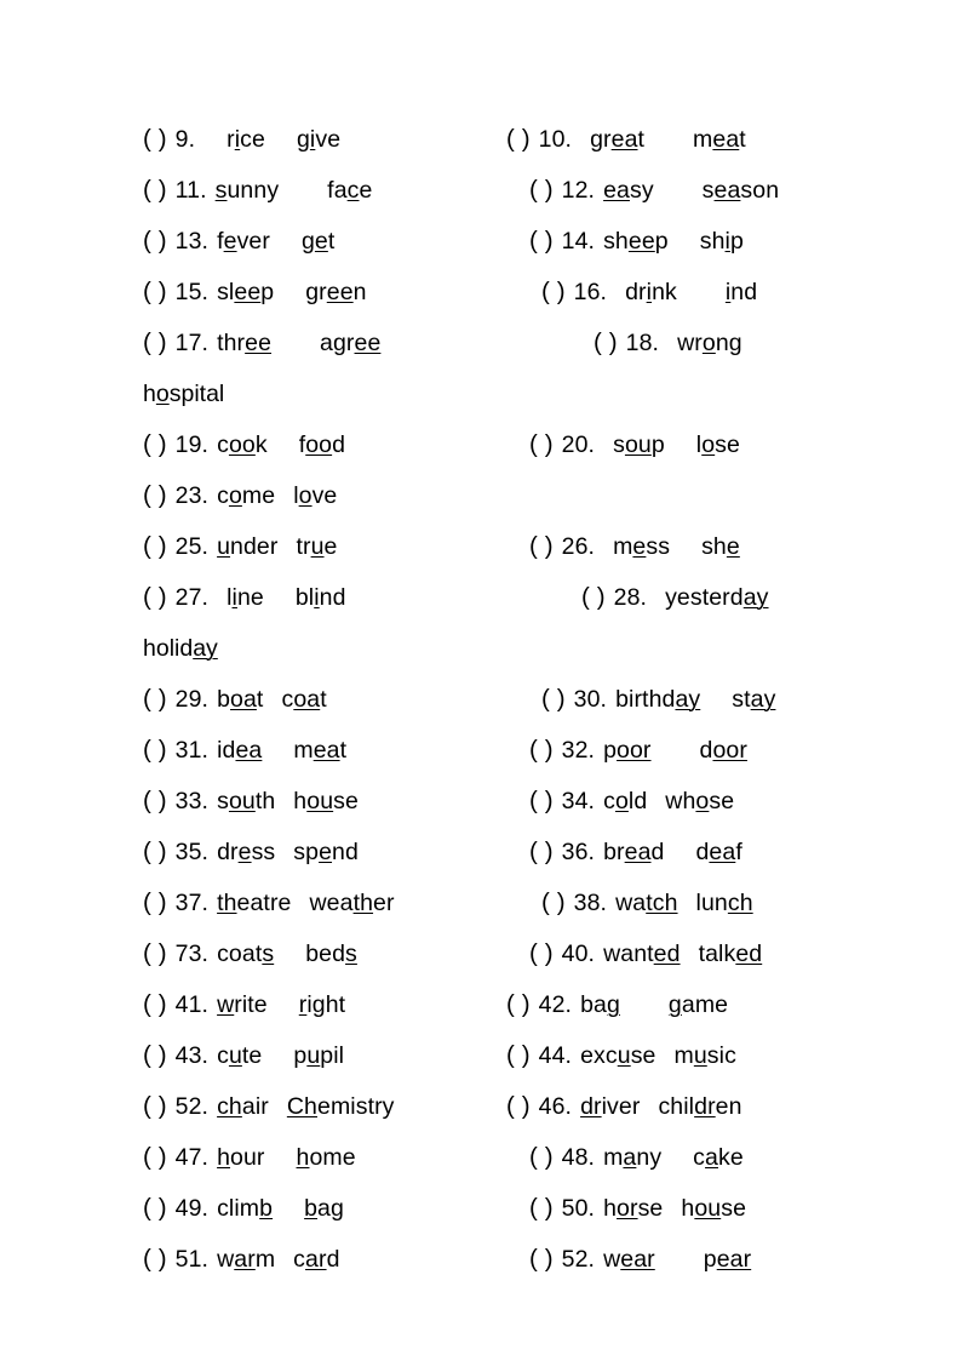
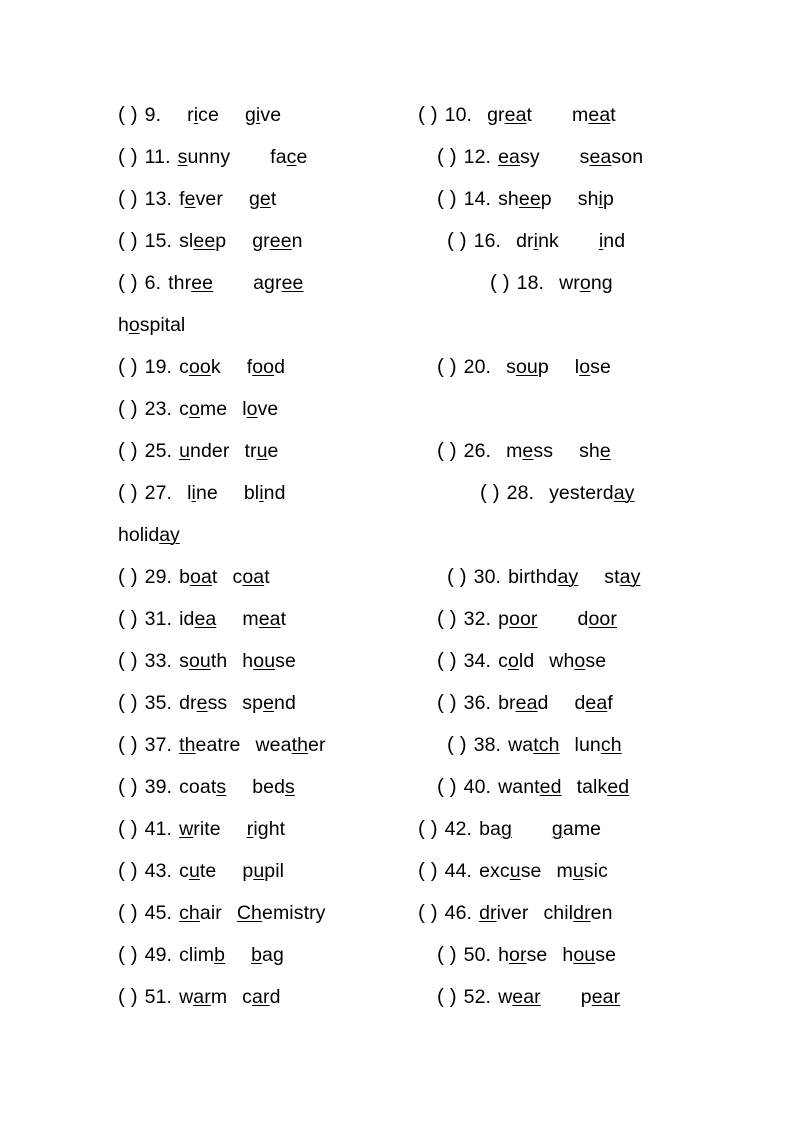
  ( ) 9. rice give
  ( ) 10. great meat
  ( ) 11. sunny face
  ( ) 12. easy season
  ( ) 13. fever get
  ( ) 14. sheep ship
  ( ) 15. sleep green
  ( ) 16. drink ind
- ( ) 17. three agree
+ ( ) 6. three agree
  ( ) 18. wrong
  hospital
  ( ) 19. cook food
  ( ) 20. soup lose
  ( ) 23. come love
  ( ) 25. under true
  ( ) 26. mess she
  ( ) 27. line blind
  ( ) 28. yesterday
  holiday
  ( ) 29. boat coat
  ( ) 30. birthday stay
  ( ) 31. idea meat
  ( ) 32. poor door
  ( ) 33. south house
  ( ) 34. cold whose
  ( ) 35. dress spend
  ( ) 36. bread deaf
  ( ) 37. theatre weather
  ( ) 38. watch lunch
- ( ) 73. coats beds
+ ( ) 39. coats beds
  ( ) 40. wanted talked
  ( ) 41. write right
  ( ) 42. bag game
  ( ) 43. cute pupil
  ( ) 44. excuse music
- ( ) 52. chair Chemistry
+ ( ) 45. chair Chemistry
  ( ) 46. driver children
- ( ) 47. hour home
- ( ) 48. many cake
  ( ) 49. climb bag
  ( ) 50. horse house
  ( ) 51. warm card
  ( ) 52. wear pear
